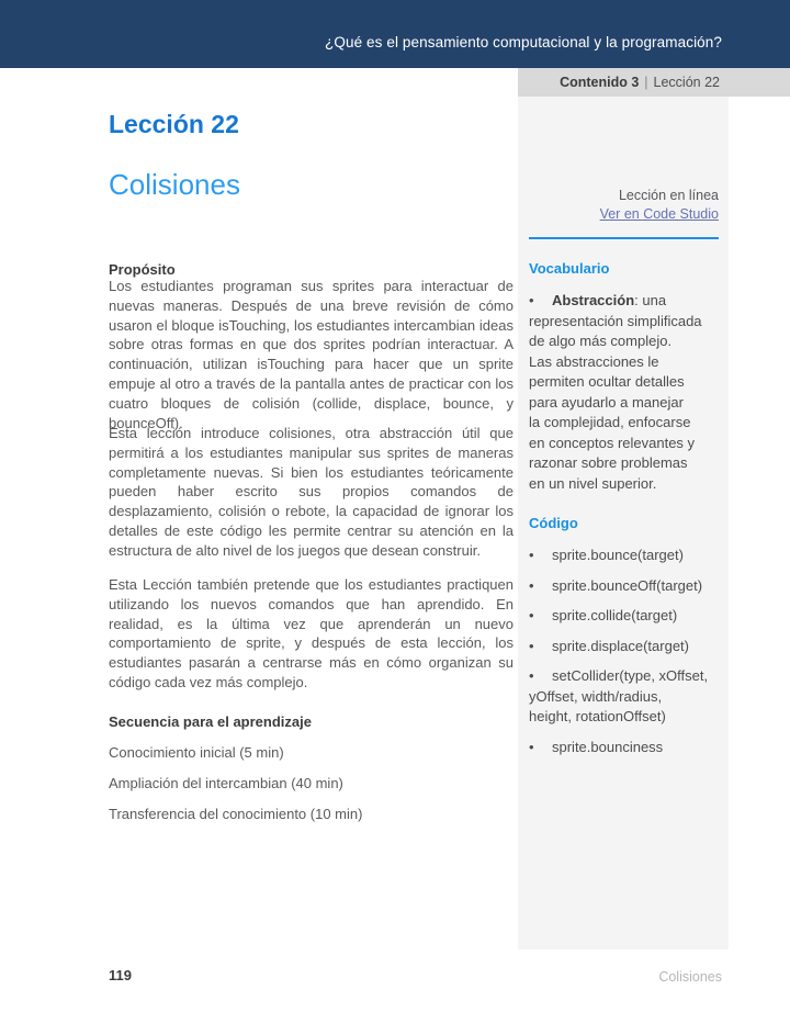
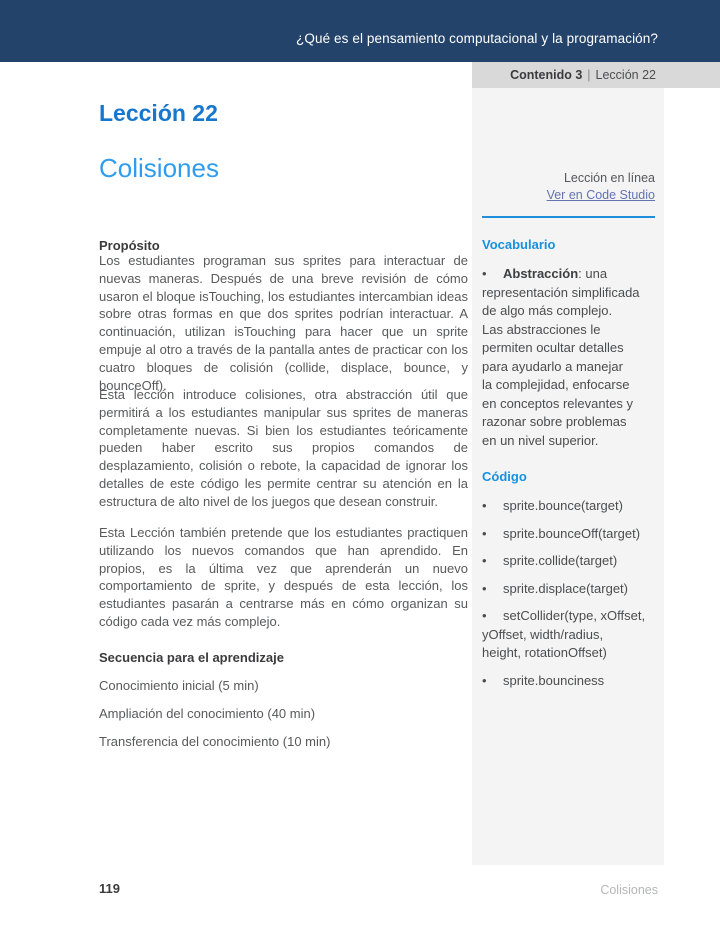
  ¿Qué es el pensamiento computacional y la programación?
  Contenido 3
  |
  Lección 22
  Lección en línea
  Ver en Code Studio
  Vocabulario
  • Abstracción: una
  representación simplificada
  de algo más complejo.
  Las abstracciones le
  permiten ocultar detalles
  para ayudarlo a manejar
  la complejidad, enfocarse
  en conceptos relevantes y
  razonar sobre problemas
  en un nivel superior.
  Código
  • sprite.bounce(target)
  • sprite.bounceOff(target)
  • sprite.collide(target)
  • sprite.displace(target)
  • setCollider(type, xOffset,
  yOffset, width/radius,
  height, rotationOffset)
  • sprite.bounciness
  Lección 22
  Colisiones
  Propósito
  Los estudiantes programan sus sprites para interactuar de nuevas maneras. Después de una breve revisión de cómo usaron el bloque isTouching, los estudiantes intercambian ideas sobre otras formas en que dos sprites podrían interactuar. A continuación, utilizan isTouching para hacer que un sprite empuje al otro a través de la pantalla antes de practicar con los cuatro bloques de colisión (collide, displace, bounce, y bounceOff).
  Esta lección introduce colisiones, otra abstracción útil que permitirá a los estudiantes manipular sus sprites de maneras completamente nuevas. Si bien los estudiantes teóricamente pueden haber escrito sus propios comandos de desplazamiento, colisión o rebote, la capacidad de ignorar los detalles de este código les permite centrar su atención en la estructura de alto nivel de los juegos que desean construir.
- Esta Lección también pretende que los estudiantes practiquen utilizando los nuevos comandos que han aprendido. En realidad, es la última vez que aprenderán un nuevo comportamiento de sprite, y después de esta lección, los estudiantes pasarán a centrarse más en cómo organizan su código cada vez más complejo.
+ Esta Lección también pretende que los estudiantes practiquen utilizando los nuevos comandos que han aprendido. En propios, es la última vez que aprenderán un nuevo comportamiento de sprite, y después de esta lección, los estudiantes pasarán a centrarse más en cómo organizan su código cada vez más complejo.
  Secuencia para el aprendizaje
  Conocimiento inicial (5 min)
- Ampliación del intercambian (40 min)
+ Ampliación del conocimiento (40 min)
  Transferencia del conocimiento (10 min)
  119
  Colisiones
